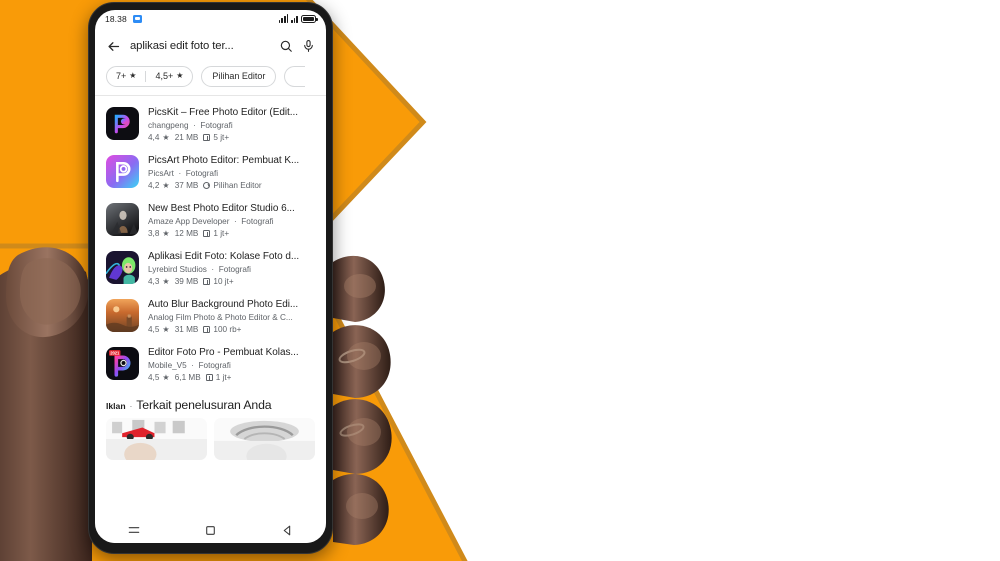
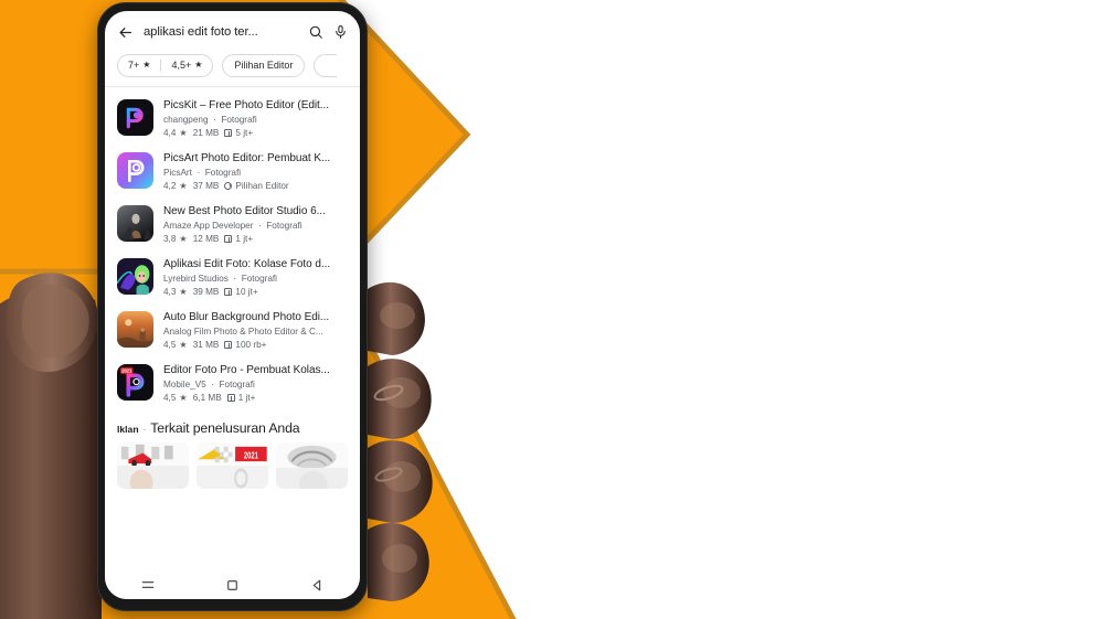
- 18.38
  aplikasi edit foto ter...
  7+
  ★
  4,5+
  ★
  Pilihan Editor
  PicsKit – Free Photo Editor (Edit...
  changpeng · Fotografi
  4,4
  ★
  21 MB
  5 jt+
  PicsArt Photo Editor: Pembuat K...
  PicsArt · Fotografi
  4,2
  ★
  37 MB
  Pilihan Editor
  New Best Photo Editor Studio 6...
  Amaze App Developer · Fotografi
  3,8
  ★
  12 MB
  1 jt+
  Aplikasi Edit Foto: Kolase Foto d...
  Lyrebird Studios · Fotografi
  4,3
  ★
  39 MB
  10 jt+
  Auto Blur Background Photo Edi...
  Analog Film Photo & Photo Editor & C...
  4,5
  ★
  31 MB
  100 rb+
  Editor Foto Pro - Pembuat Kolas...
  Mobile_V5 · Fotografi
  4,5
  ★
  6,1 MB
  1 jt+
  Iklan
  ·
  Terkait penelusuran Anda
+ 2021
